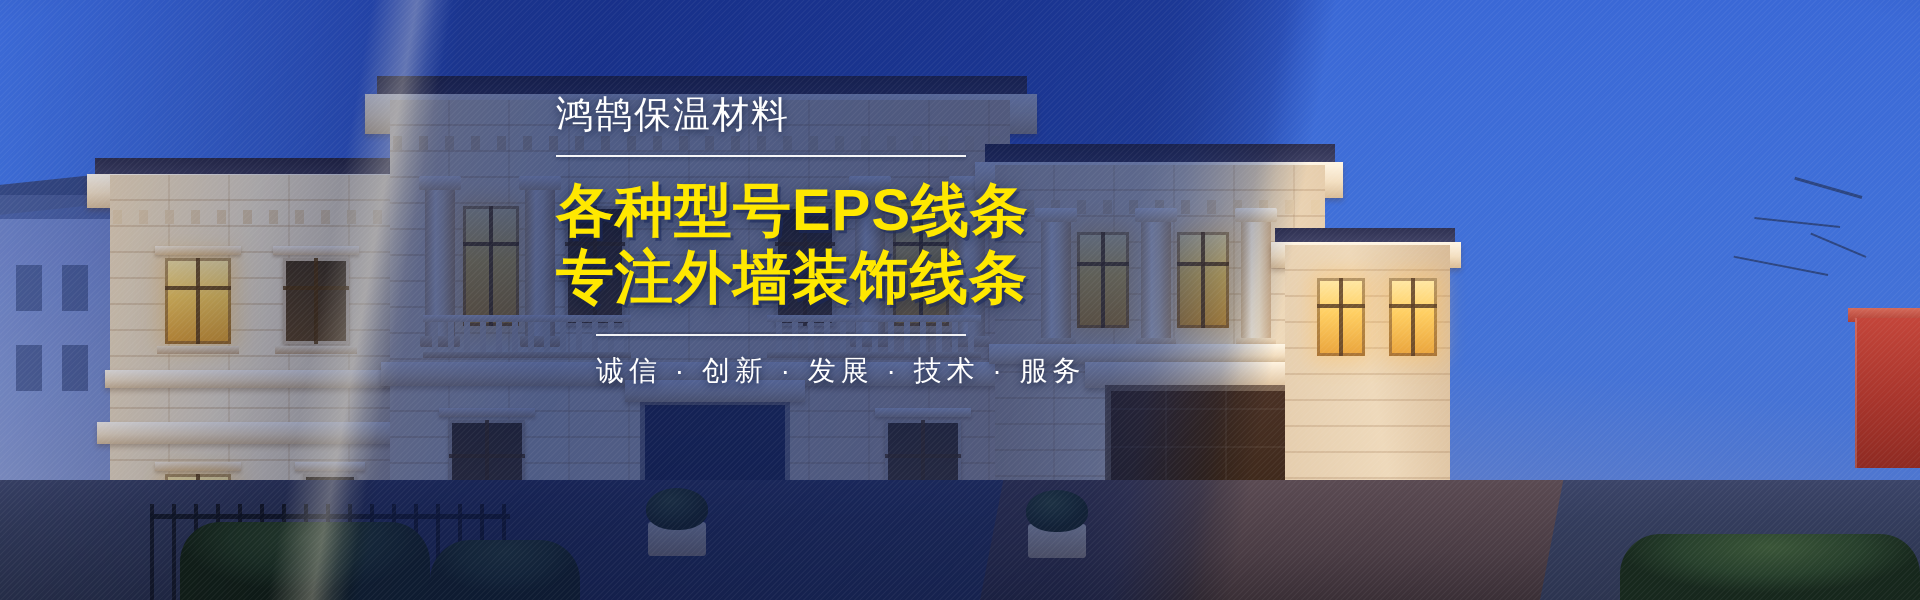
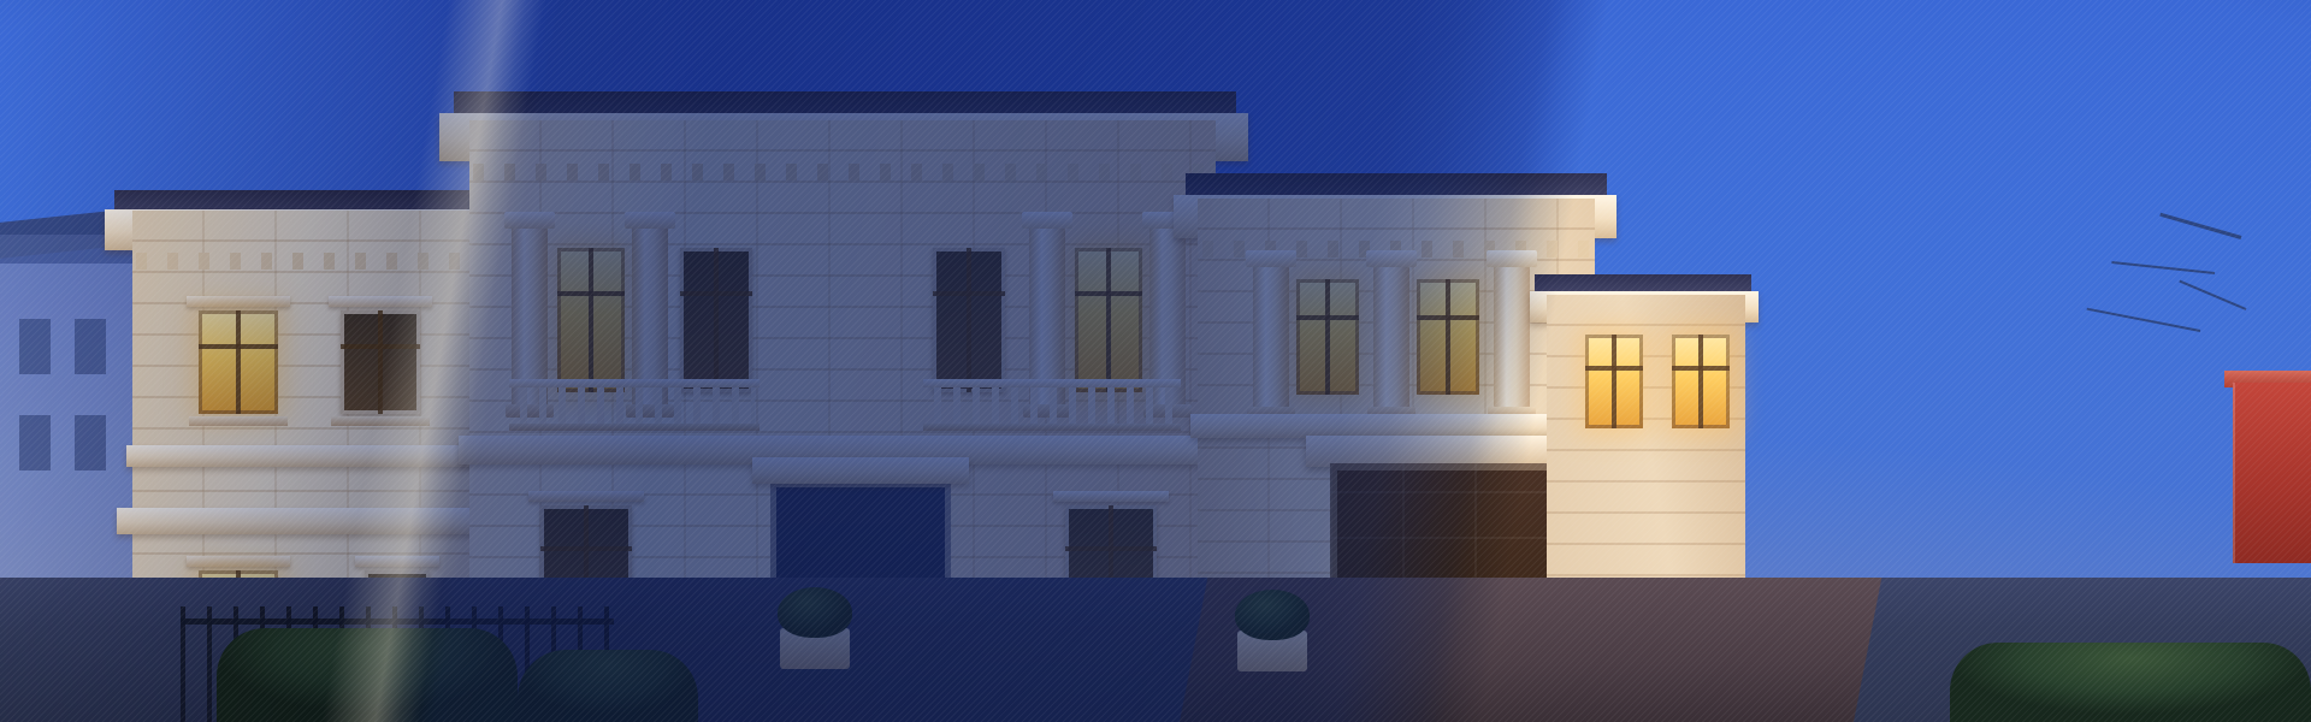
- 鸿鹄保温材料
- 各种型号EPS线条
- 专注外墙装饰线条
- 诚信 · 创新 · 发展 · 技术 · 服务
